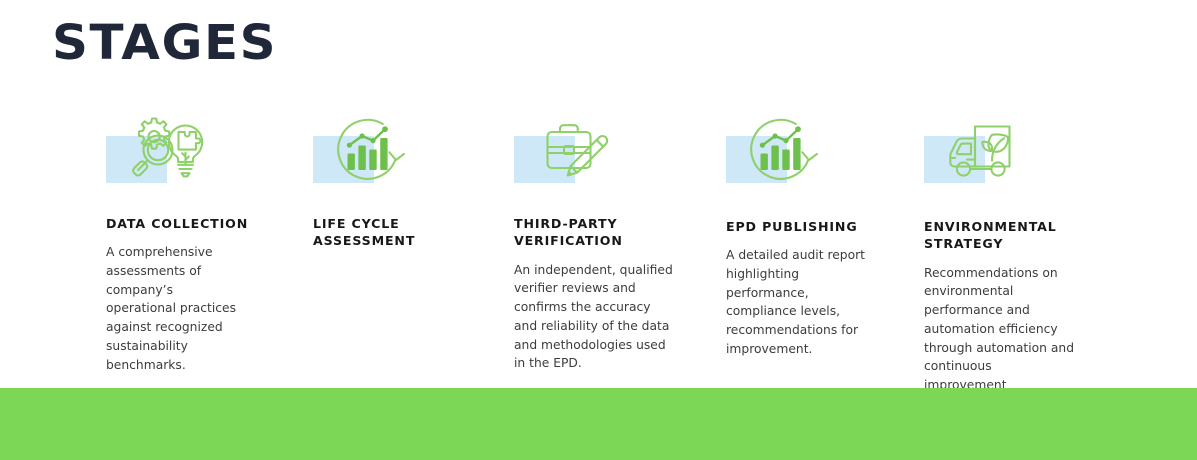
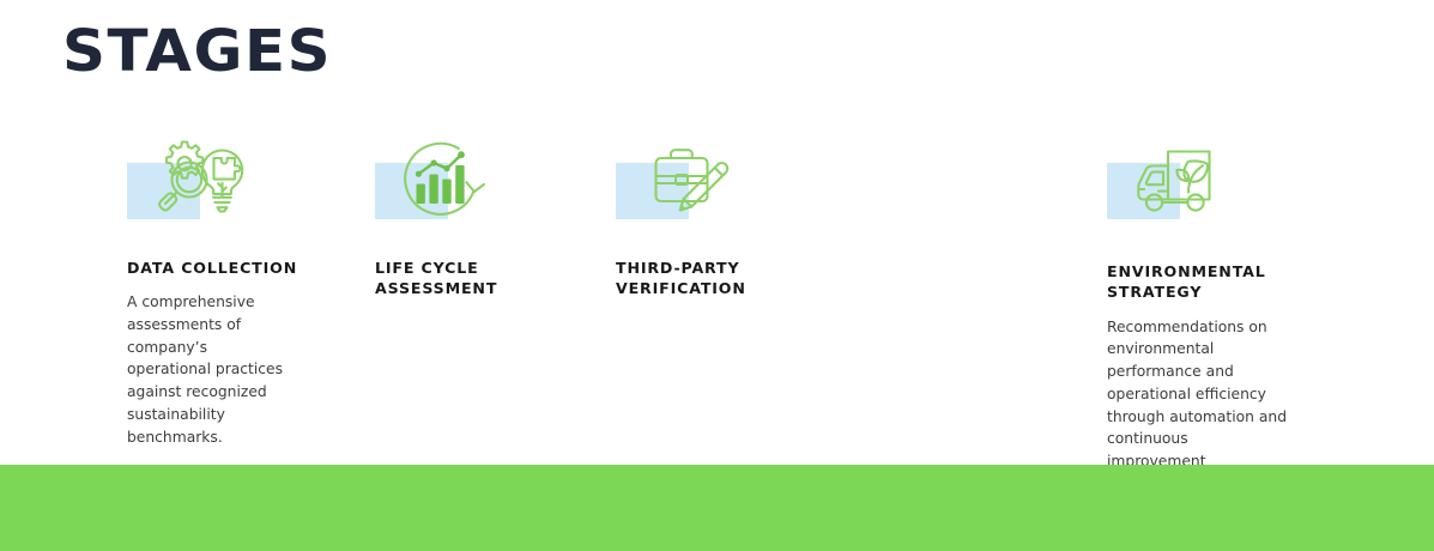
  STAGES
  DATA COLLECTION
  A comprehensive assessments of company’s operational practices against recognized sustainability benchmarks.
  LIFE CYCLE ASSESSMENT
  THIRD-PARTY VERIFICATION
- An independent, qualified verifier reviews and confirms the accuracy and reliability of the data and methodologies used in the EPD.
- EPD PUBLISHING
- A detailed audit report highlighting performance, compliance levels, recommendations for improvement.
  ENVIRONMENTAL STRATEGY
- Recommendations on environmental performance and automation efficiency through automation and continuous improvement
+ Recommendations on environmental performance and operational efficiency through automation and continuous improvement
